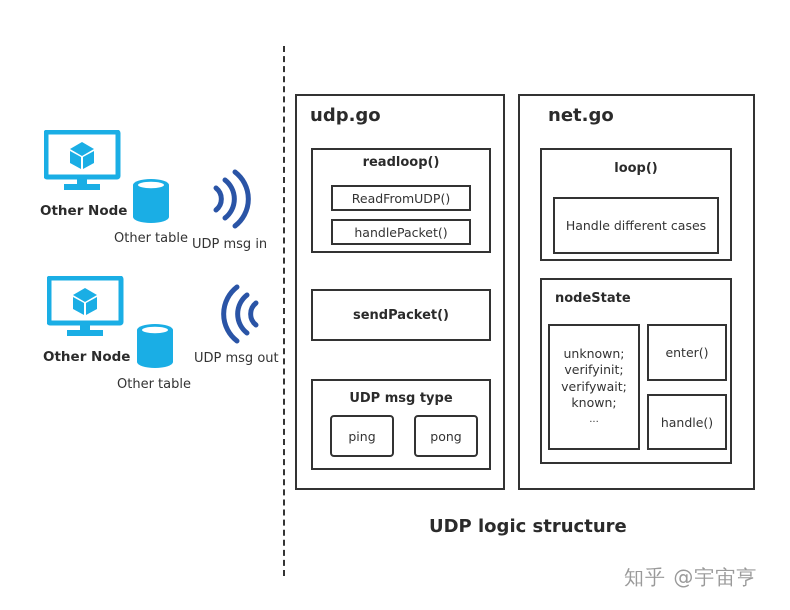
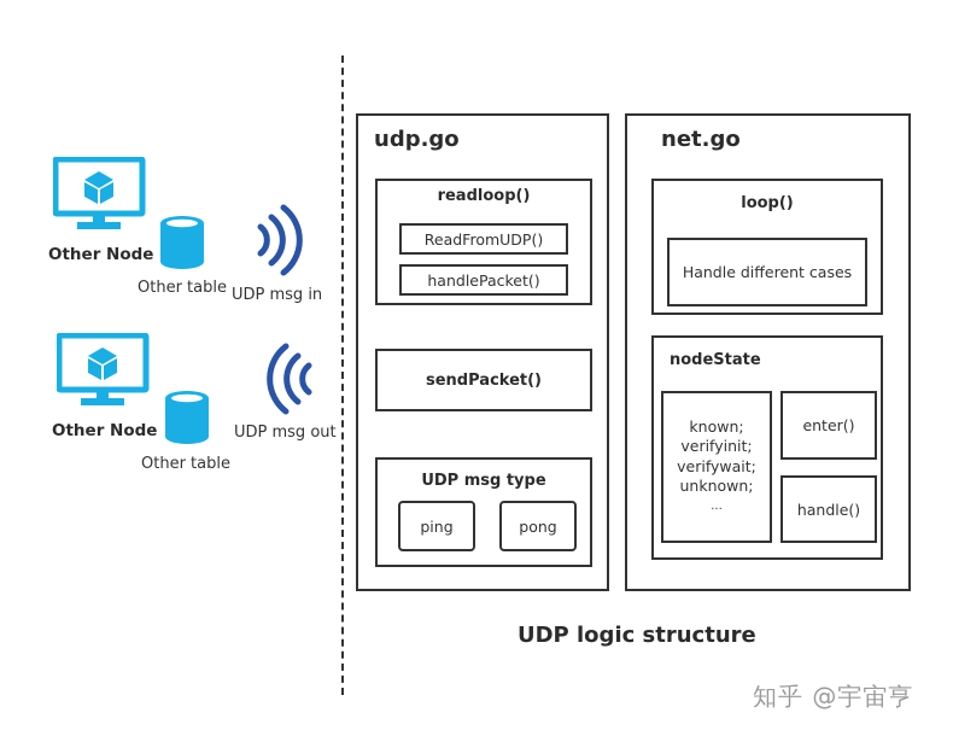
  Other Node
  Other table
  UDP msg in
  Other Node
  Other table
  UDP msg out
  udp.go
  readloop()
  ReadFromUDP()
  handlePacket()
  sendPacket()
  UDP msg type
  ping
  pong
  net.go
  loop()
  Handle different cases
  nodeState
- unknown;
+ known;
  verifyinit;
  verifywait;
- known;
+ unknown;
  ...
  enter()
  handle()
  UDP logic structure
  知乎 @宇宙亨
